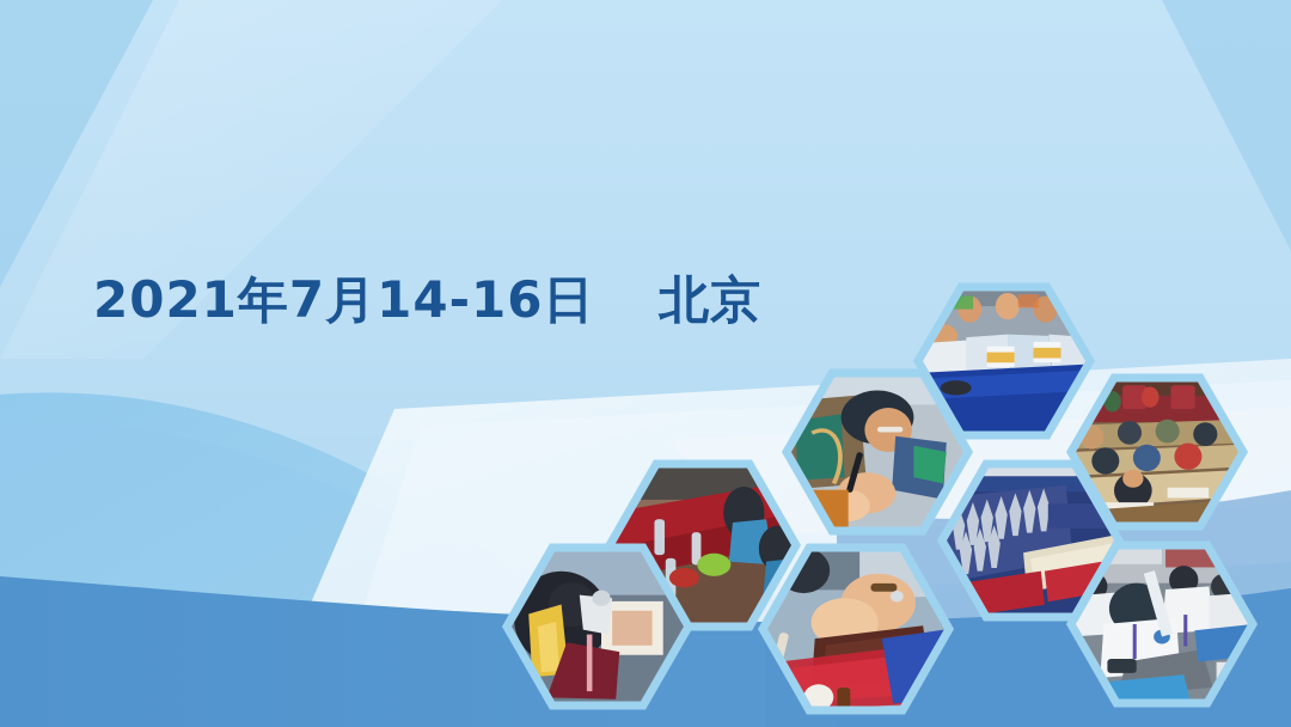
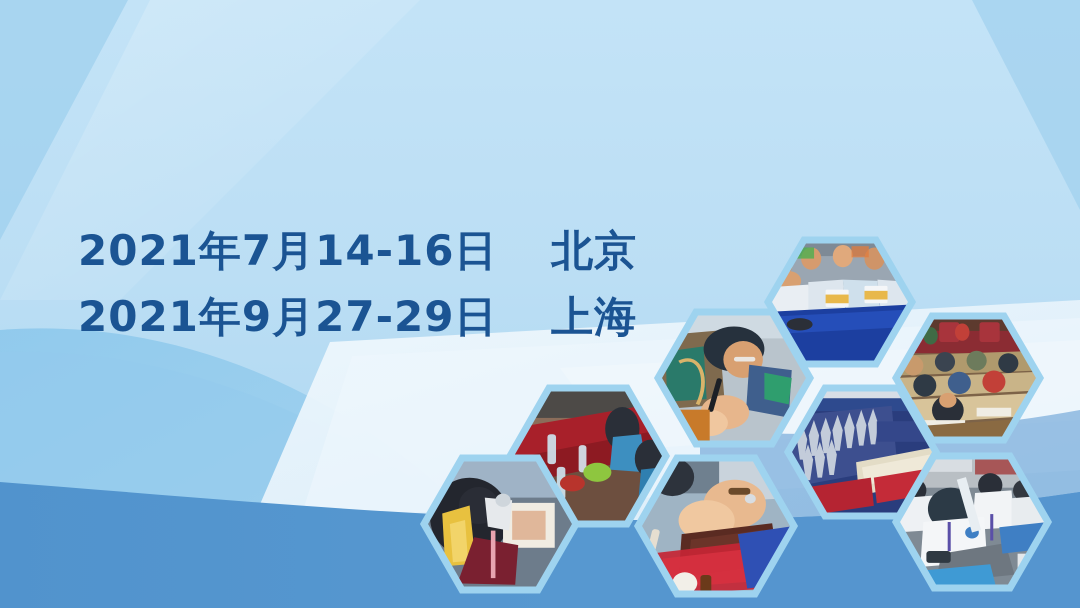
  2021年7月14-16日 北京
+ 2021年9月27-29日 上海
